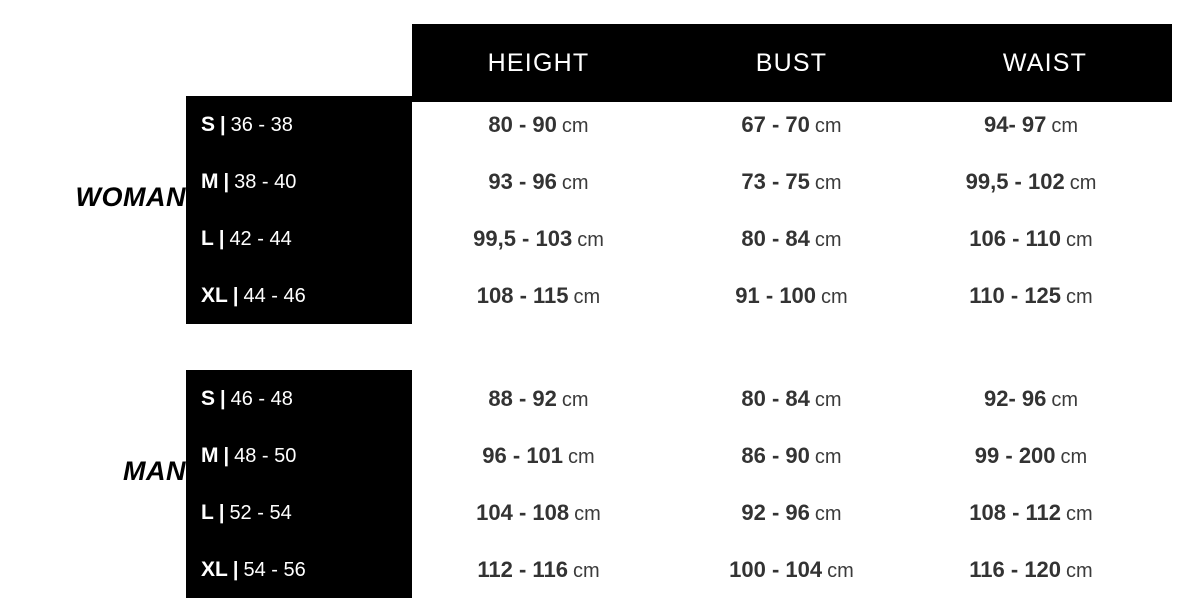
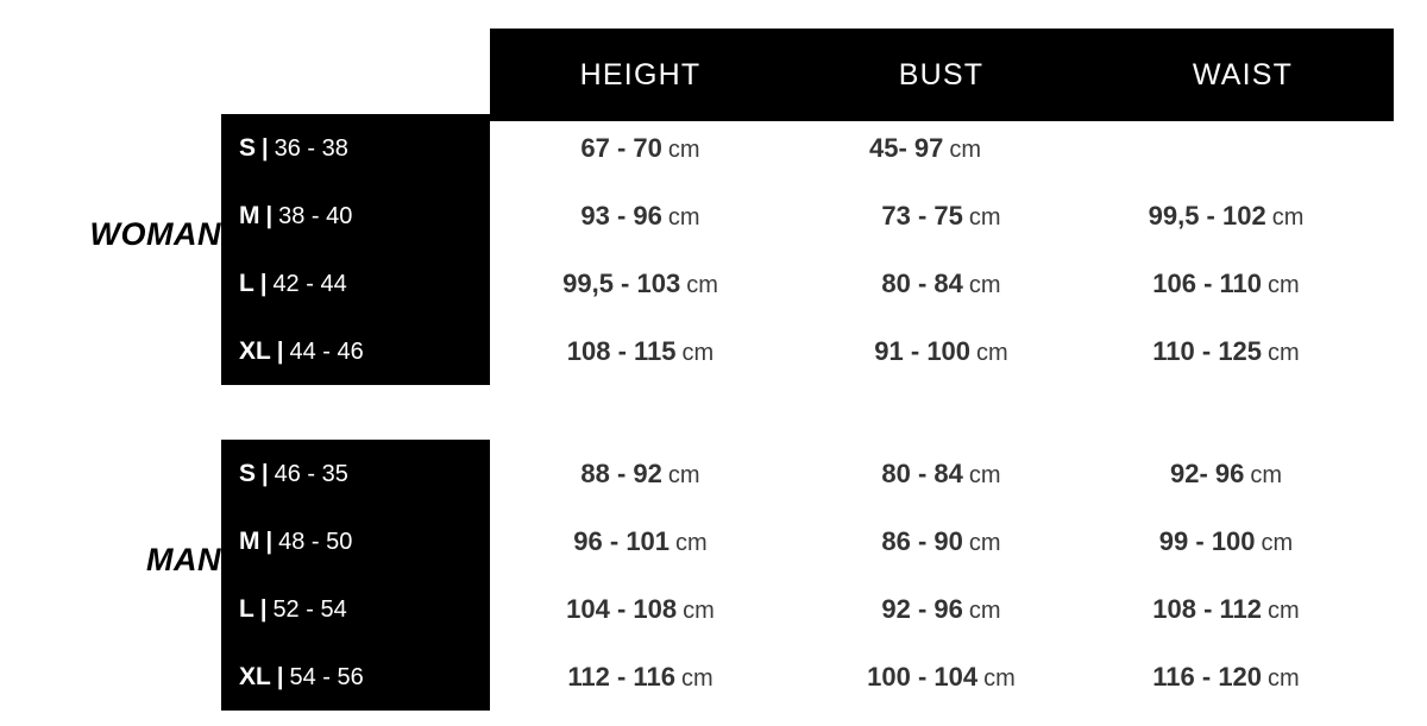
  HEIGHT
  BUST
  WAIST
  WOMAN
  S | 36 - 38
- 80 - 90 cm
  67 - 70 cm
- 94- 97 cm
+ 45- 97 cm
  M | 38 - 40
  93 - 96 cm
  73 - 75 cm
  99,5 - 102 cm
  L | 42 - 44
  99,5 - 103 cm
  80 - 84 cm
  106 - 110 cm
  XL | 44 - 46
  108 - 115 cm
  91 - 100 cm
  110 - 125 cm
  MAN
- S | 46 - 48
+ S | 46 - 35
  88 - 92 cm
  80 - 84 cm
  92- 96 cm
  M | 48 - 50
  96 - 101 cm
  86 - 90 cm
- 99 - 200 cm
+ 99 - 100 cm
  L | 52 - 54
  104 - 108 cm
  92 - 96 cm
  108 - 112 cm
  XL | 54 - 56
  112 - 116 cm
  100 - 104 cm
  116 - 120 cm
